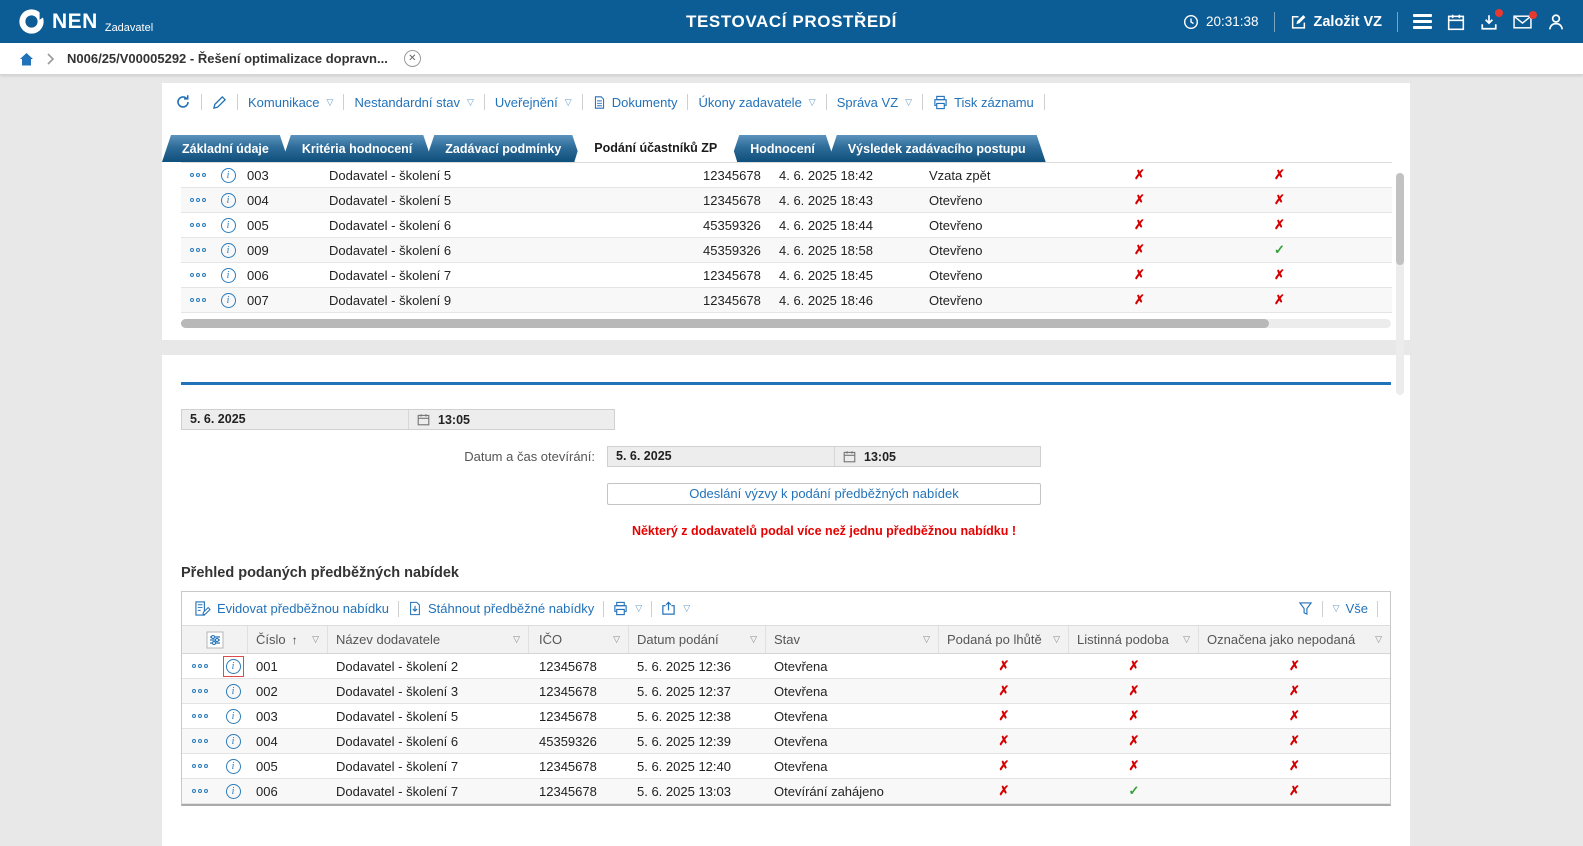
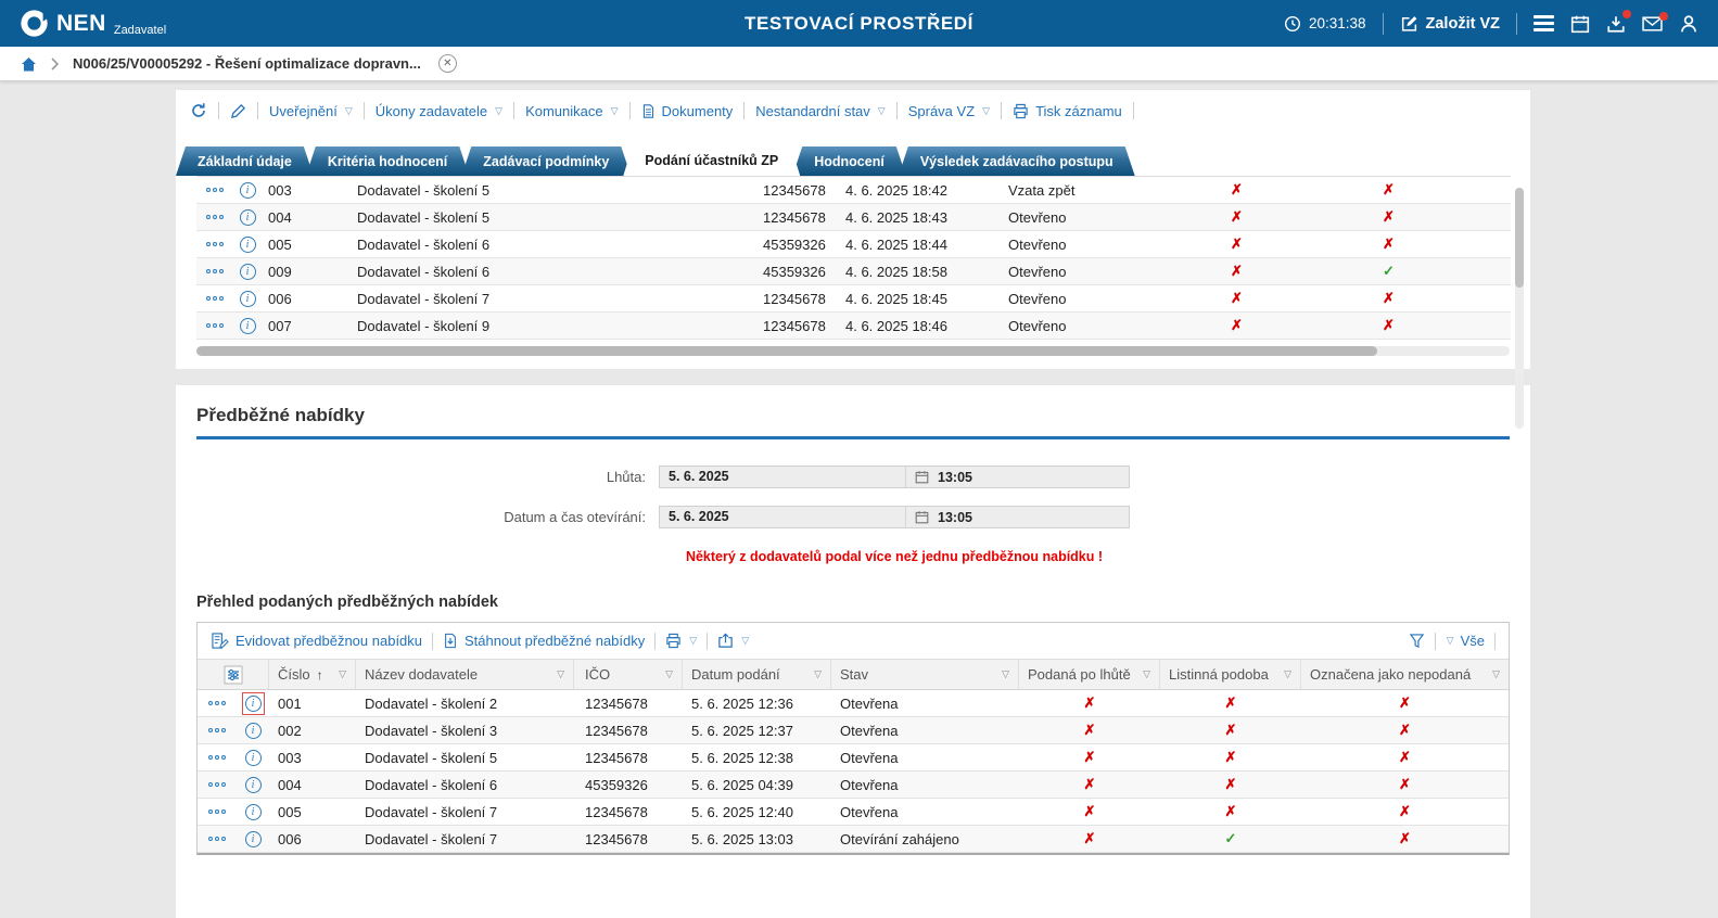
  NEN
  Zadavatel
  TESTOVACÍ PROSTŘEDÍ
  20:31:38
  Založit VZ
  N006/25/V00005292 - Řešení optimalizace dopravn...
  ✕
- Komunikace
+ Uveřejnění
  ▽
- Nestandardní stav
+ Úkony zadavatele
  ▽
- Uveřejnění
+ Komunikace
  ▽
  Dokumenty
- Úkony zadavatele
+ Nestandardní stav
  ▽
  Správa VZ
  ▽
  Tisk záznamu
  Základní údaje
  Kritéria hodnocení
  Zadávací podmínky
  Podání účastníků ZP
  Hodnocení
  Výsledek zadávacího postupu
  i
  003
  Dodavatel - školení 5
  12345678
  4. 6. 2025 18:42
  Vzata zpět
  ✗
  ✗
  i
  004
  Dodavatel - školení 5
  12345678
  4. 6. 2025 18:43
  Otevřeno
  ✗
  ✗
  i
  005
  Dodavatel - školení 6
  45359326
  4. 6. 2025 18:44
  Otevřeno
  ✗
  ✗
  i
  009
  Dodavatel - školení 6
  45359326
  4. 6. 2025 18:58
  Otevřeno
  ✗
  ✓
  i
  006
  Dodavatel - školení 7
  12345678
  4. 6. 2025 18:45
  Otevřeno
  ✗
  ✗
  i
  007
  Dodavatel - školení 9
  12345678
  4. 6. 2025 18:46
  Otevřeno
  ✗
  ✗
+ Předběžné nabídky
+ Lhůta:
  5. 6. 2025
  13:05
  Datum a čas otevírání:
  5. 6. 2025
  13:05
- Odeslání výzvy k podání předběžných nabídek
  Některý z dodavatelů podal více než jednu předběžnou nabídku !
  Přehled podaných předběžných nabídek
  Evidovat předběžnou nabídku
  Stáhnout předběžné nabídky
  ▽
  ▽
  ▽
  Vše
  Číslo
  ↑
  ▽
  Název dodavatele
  ▽
  IČO
  ▽
  Datum podání
  ▽
  Stav
  ▽
  Podaná po lhůtě
  ▽
  Listinná podoba
  ▽
  Označena jako nepodaná
  ▽
  i
  001
  Dodavatel - školení 2
  12345678
  5. 6. 2025 12:36
  Otevřena
  ✗
  ✗
  ✗
  i
  002
  Dodavatel - školení 3
  12345678
  5. 6. 2025 12:37
  Otevřena
  ✗
  ✗
  ✗
  i
  003
  Dodavatel - školení 5
  12345678
  5. 6. 2025 12:38
  Otevřena
  ✗
  ✗
  ✗
  i
  004
  Dodavatel - školení 6
  45359326
- 5. 6. 2025 12:39
+ 5. 6. 2025 04:39
  Otevřena
  ✗
  ✗
  ✗
  i
  005
  Dodavatel - školení 7
  12345678
  5. 6. 2025 12:40
  Otevřena
  ✗
  ✗
  ✗
  i
  006
  Dodavatel - školení 7
  12345678
  5. 6. 2025 13:03
  Otevírání zahájeno
  ✗
  ✓
  ✗
